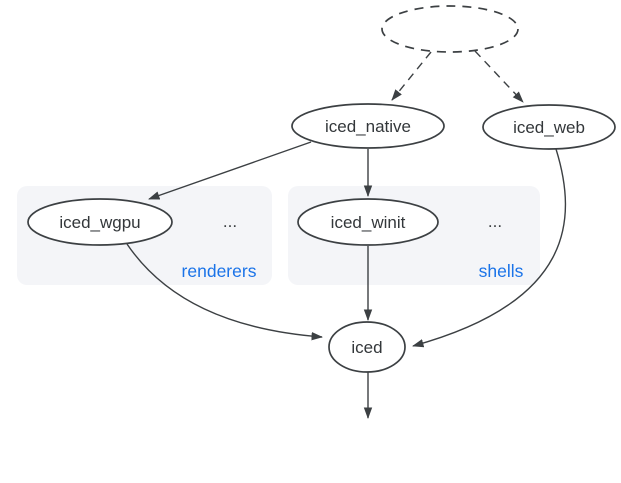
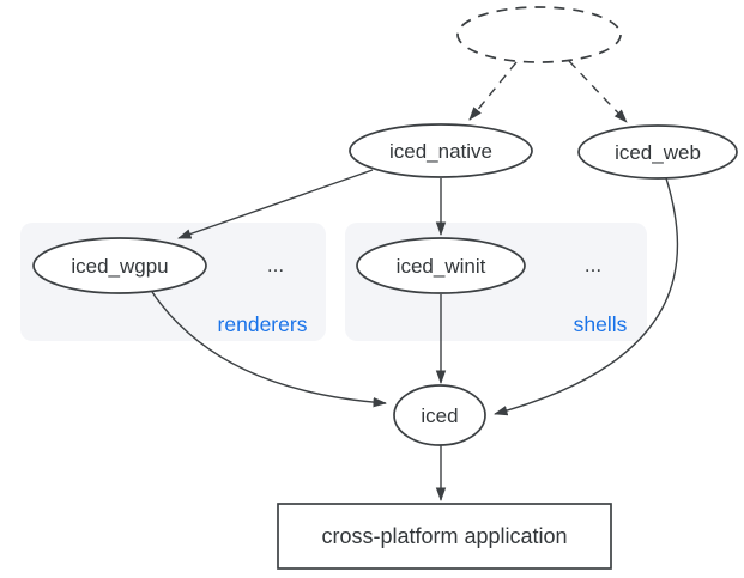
  ...
  renderers
  ...
  shells
  iced_native
  iced_web
  iced_wgpu
  iced_winit
  iced
+ cross-platform application
